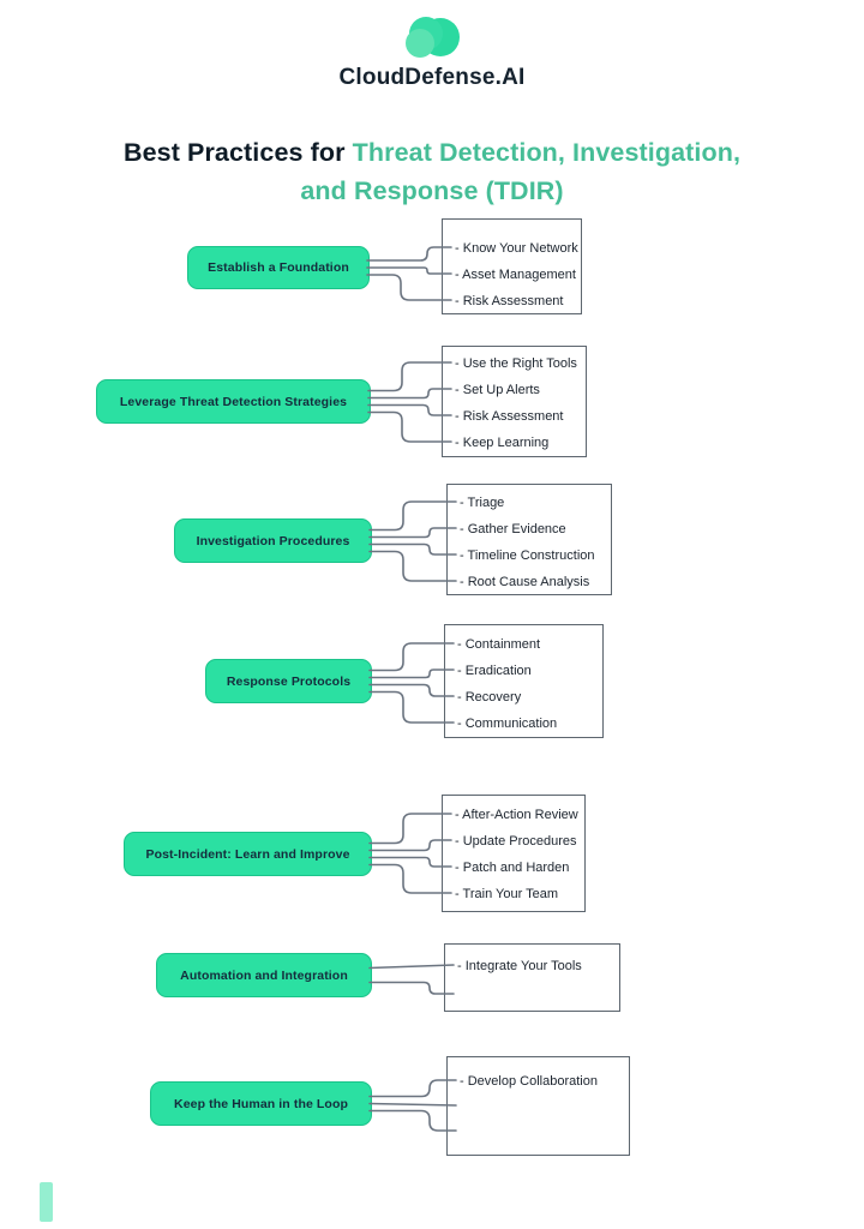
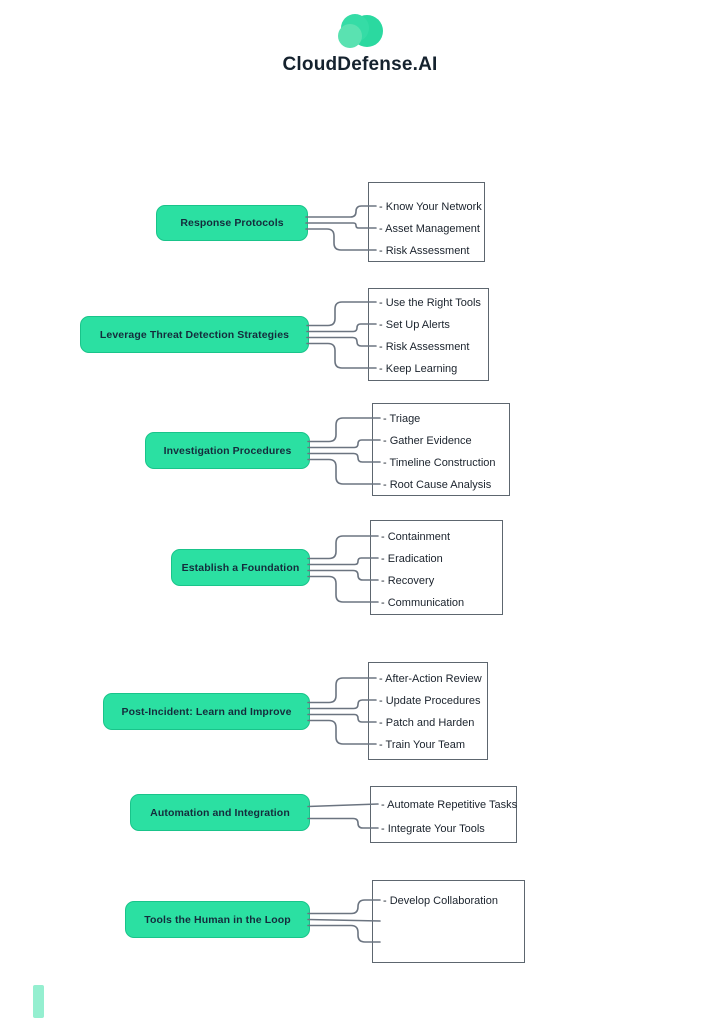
  CloudDefense.AI
- Best Practices for Threat Detection, Investigation,
- and Response (TDIR)
- Establish a Foundation
+ Response Protocols
  - Know Your Network
  - Asset Management
  - Risk Assessment
  Leverage Threat Detection Strategies
  - Use the Right Tools
  - Set Up Alerts
  - Risk Assessment
  - Keep Learning
  Investigation Procedures
  - Triage
  - Gather Evidence
  - Timeline Construction
  - Root Cause Analysis
- Response Protocols
+ Establish a Foundation
  - Containment
  - Eradication
  - Recovery
  - Communication
  Post-Incident: Learn and Improve
  - After-Action Review
  - Update Procedures
  - Patch and Harden
  - Train Your Team
  Automation and Integration
+ - Automate Repetitive Tasks
  - Integrate Your Tools
- Keep the Human in the Loop
+ Tools the Human in the Loop
  - Develop Collaboration
